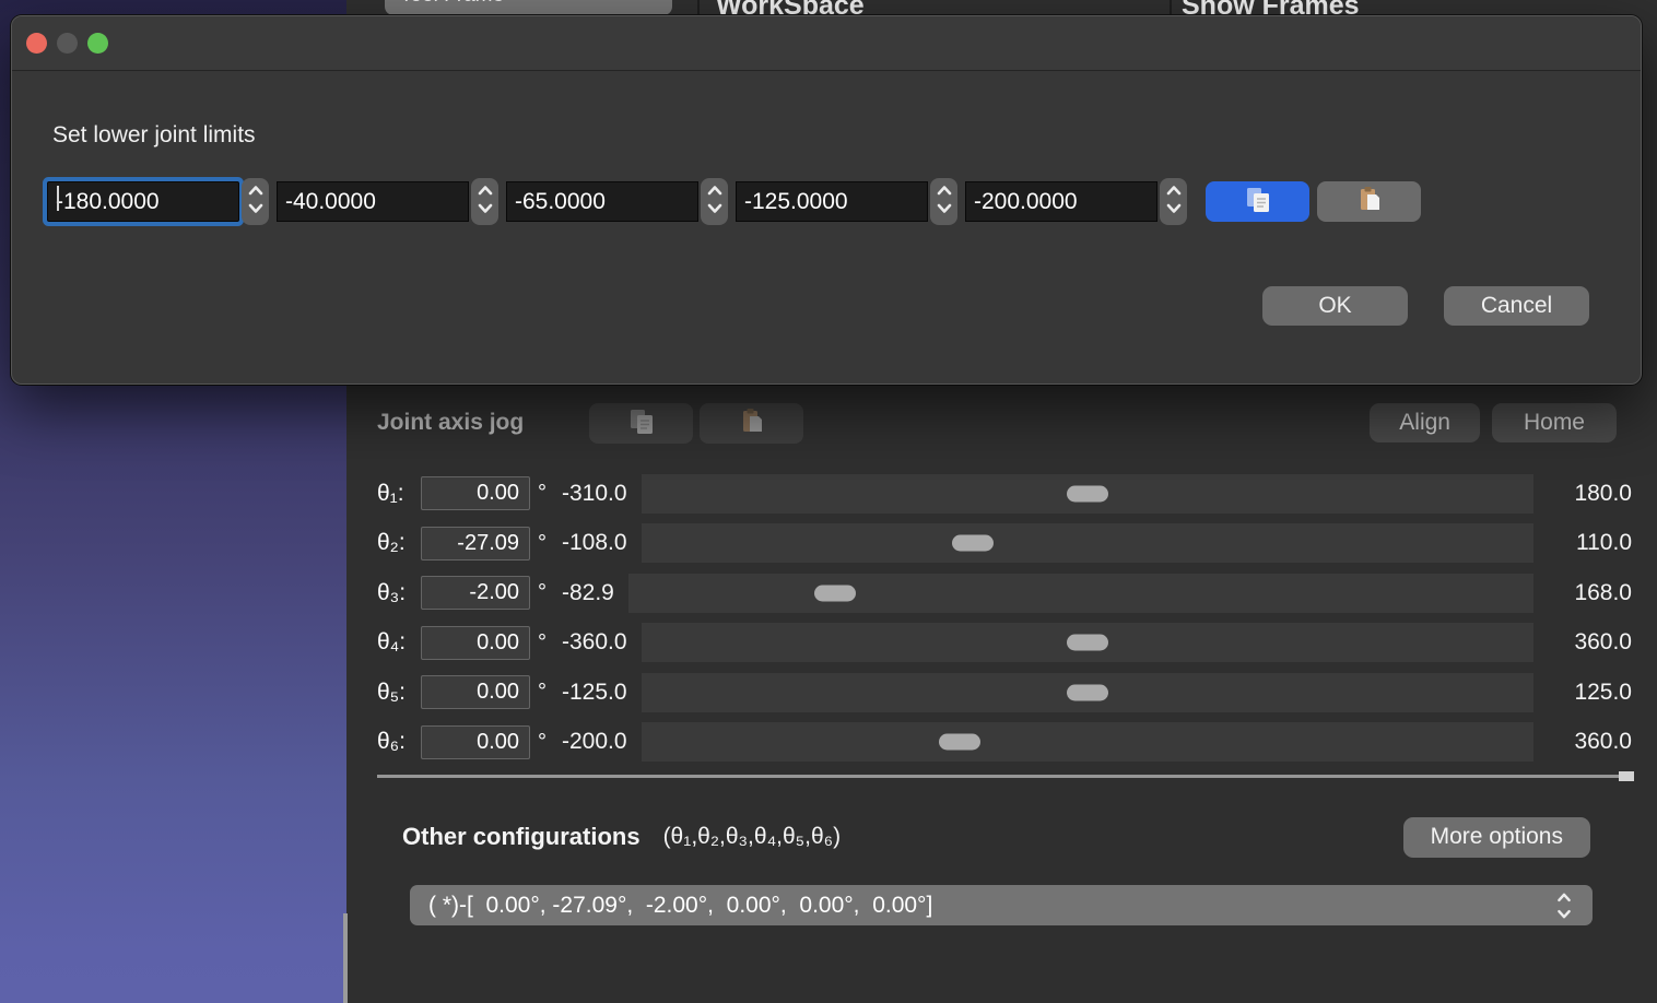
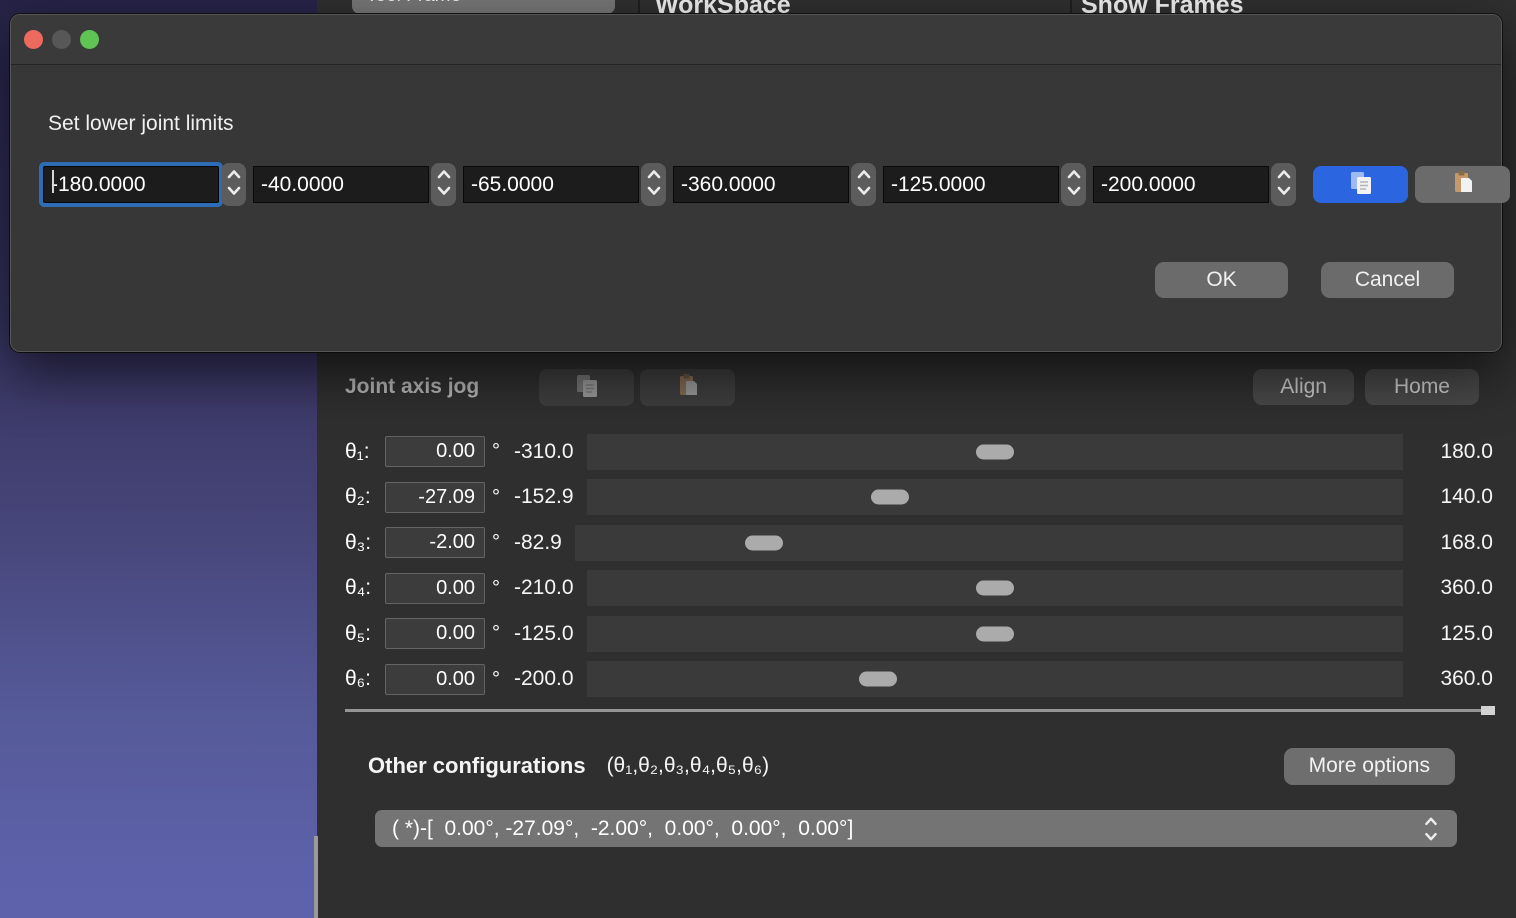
  WorkSpace
  Show Frames
  Joint axis jog
  Align
  Home
  θ₁:
  0.00
  °
  -310.0
  180.0
  θ₂:
  -27.09
  °
- -108.0
+ -152.9
- 110.0
+ 140.0
  θ₃:
  -2.00
  °
  -82.9
  168.0
  θ₄:
  0.00
  °
- -360.0
+ -210.0
  360.0
  θ₅:
  0.00
  °
  -125.0
  125.0
  θ₆:
  0.00
  °
  -200.0
  360.0
  Other configurations
  (θ₁,θ₂,θ₃,θ₄,θ₅,θ₆)
  More options
  ( *)-[ 0.00°, -27.09°, -2.00°, 0.00°, 0.00°, 0.00°]
  Set lower joint limits
  -180.0000
  -40.0000
  -65.0000
+ -360.0000
  -125.0000
  -200.0000
  OK
  Cancel
